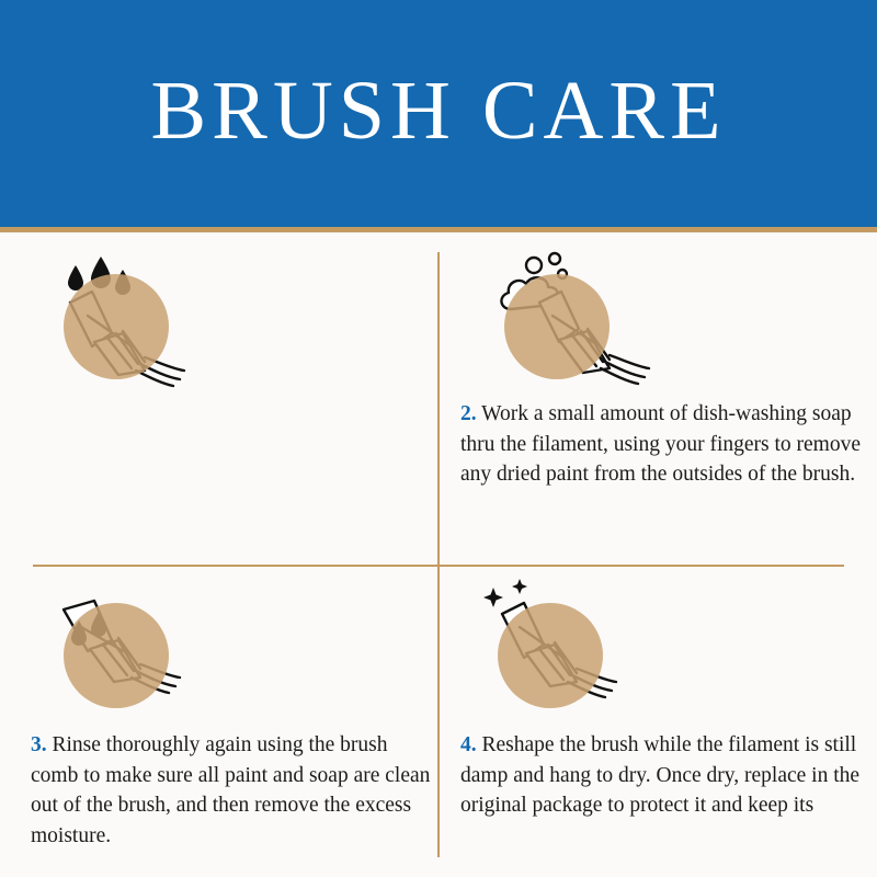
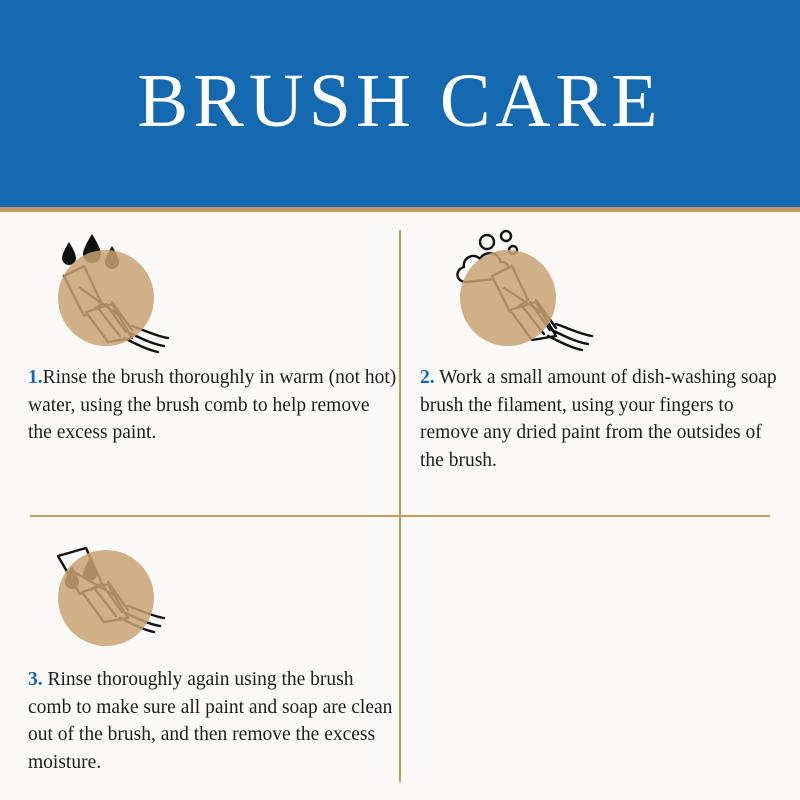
  BRUSH CARE
+ 1.Rinse the brush thoroughly in warm (not hot) water, using the brush comb to help remove the excess paint.
- 2. Work a small amount of dish-washing soap thru the filament, using your fingers to remove any dried paint from the outsides of the brush.
+ 2. Work a small amount of dish-washing soap brush the filament, using your fingers to remove any dried paint from the outsides of the brush.
  3. Rinse thoroughly again using the brush comb to make sure all paint and soap are clean out of the brush, and then remove the excess moisture.
- 4. Reshape the brush while the filament is still damp and hang to dry. Once dry, replace in the original package to protect it and keep its
